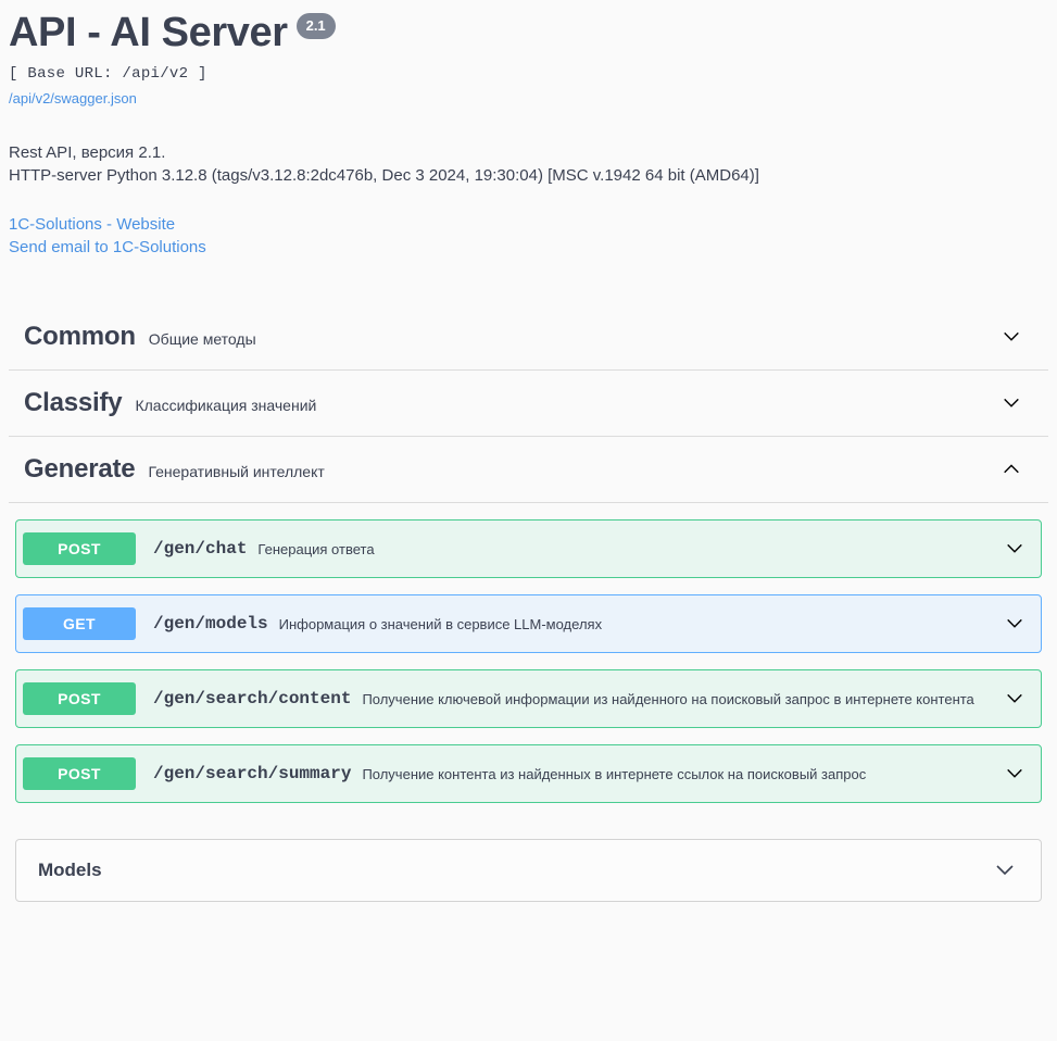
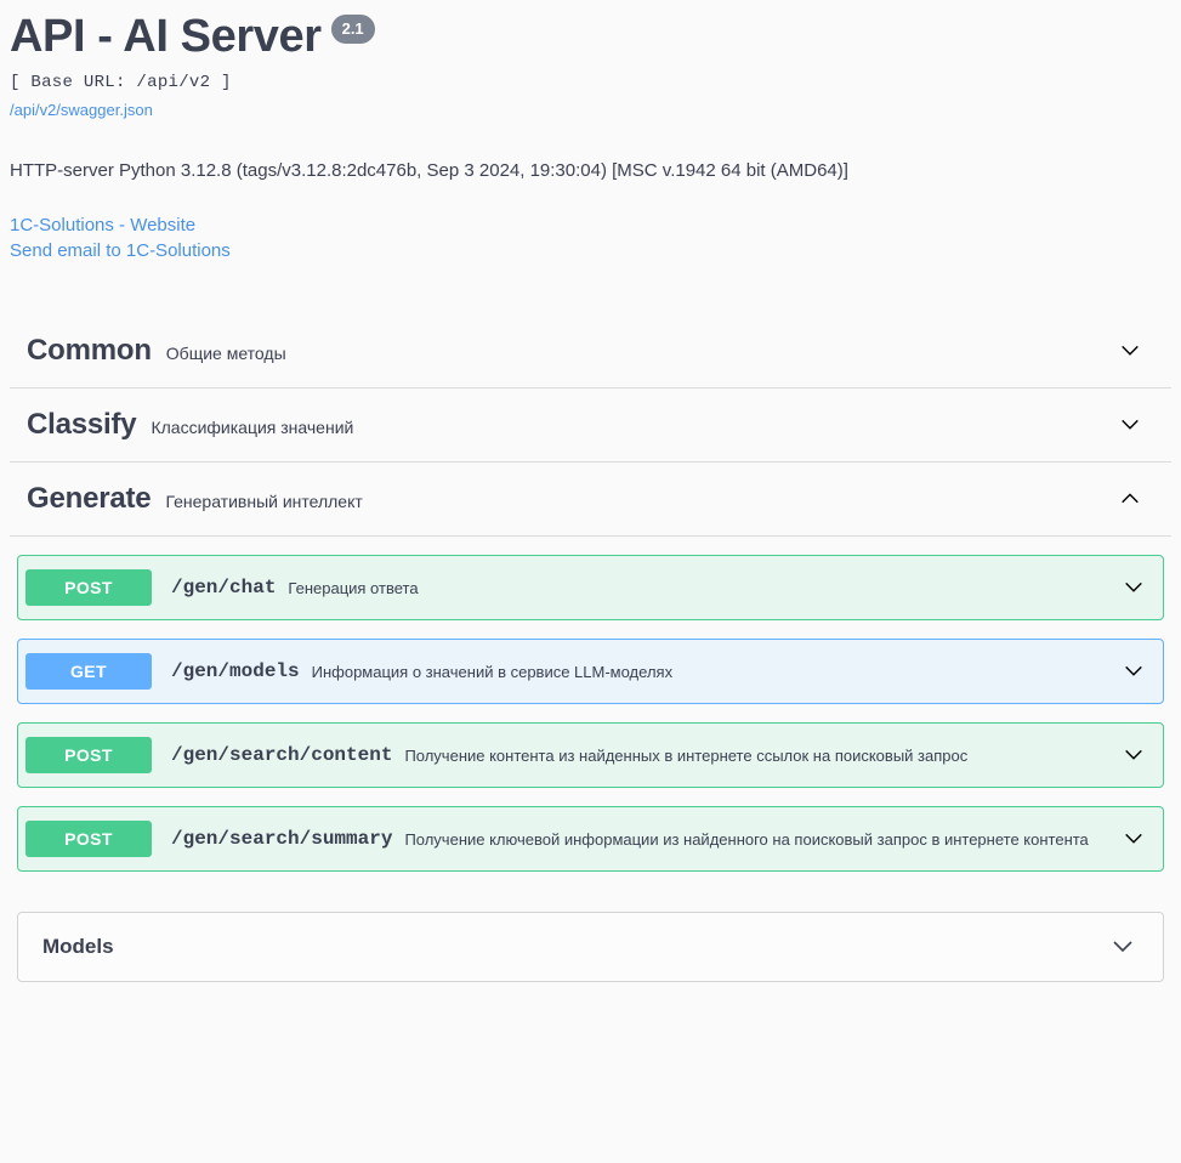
  API - AI Server
  2.1
  [ Base URL: /api/v2 ]
  /api/v2/swagger.json
- Rest API, версия 2.1.
- HTTP-server Python 3.12.8 (tags/v3.12.8:2dc476b, Dec 3 2024, 19:30:04) [MSC v.1942 64 bit (AMD64)]
+ HTTP-server Python 3.12.8 (tags/v3.12.8:2dc476b, Sep 3 2024, 19:30:04) [MSC v.1942 64 bit (AMD64)]
  1C-Solutions - Website
  Send email to 1C-Solutions
  Common
  Общие методы
  Classify
  Классификация значений
  Generate
  Генеративный интеллект
  POST
  /gen/chat
  Генерация ответа
  GET
  /gen/models
  Информация о значений в сервисе LLM-моделях
  POST
  /gen/search/content
- Получение ключевой информации из найденного на поисковый запрос в интернете контента
+ Получение контента из найденных в интернете ссылок на поисковый запрос
  POST
  /gen/search/summary
- Получение контента из найденных в интернете ссылок на поисковый запрос
+ Получение ключевой информации из найденного на поисковый запрос в интернете контента
  Models
